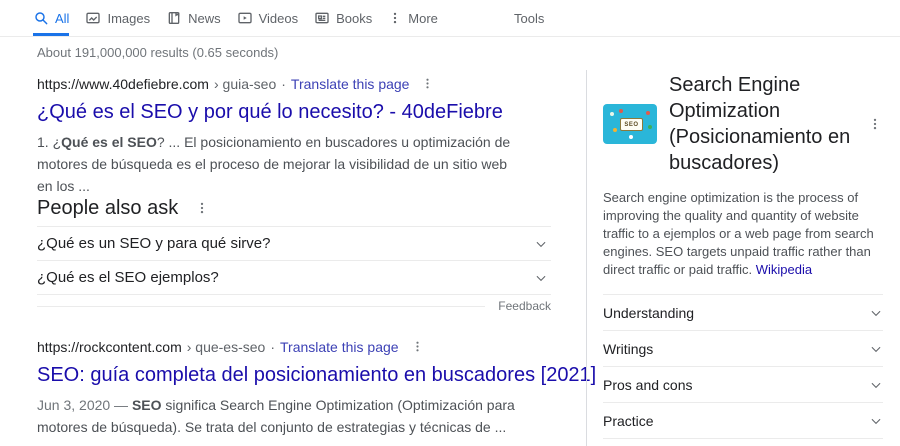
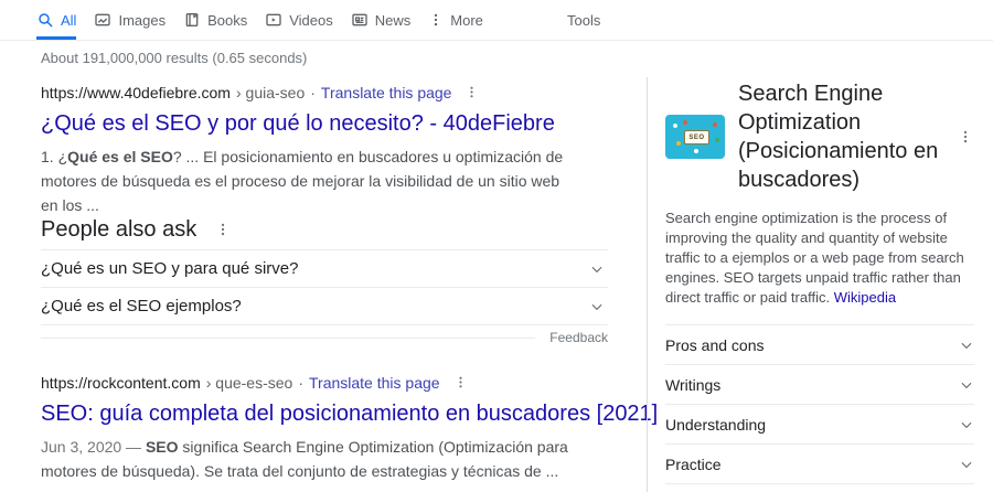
  All
  Images
- News
+ Books
  Videos
- Books
+ News
  More
  Tools
  About 191,000,000 results (0.65 seconds)
  https://www.40defiebre.com
  › guia-seo
  ·
  Translate this page
  ¿Qué es el SEO y por qué lo necesito? - 40deFiebre
  1. ¿Qué es el SEO? ... El posicionamiento en buscadores u optimización de motores de búsqueda es el proceso de mejorar la visibilidad de un sitio web en los ...
  People also ask
  ¿Qué es un SEO y para qué sirve?
  ¿Qué es el SEO ejemplos?
  Feedback
  https://rockcontent.com
  › que-es-seo
  ·
  Translate this page
  SEO: guía completa del posicionamiento en buscadores [202
  Jun 3, 2020 — SEO significa Search Engine Optimization (Optimización para motores de búsqueda). Se trata del conjunto de estrategias y técnicas de ...
  Search Engine Optimization (Posicionamiento en buscadores)
  Search engine optimization is the process of improving the quality and quantity of website traffic to a ejemplos or a web page from search engines. SEO targets unpaid traffic rather than direct traffic or paid traffic. Wikipedia
- Understanding
+ Pros and cons
  Writings
- Pros and cons
+ Understanding
  Practice
